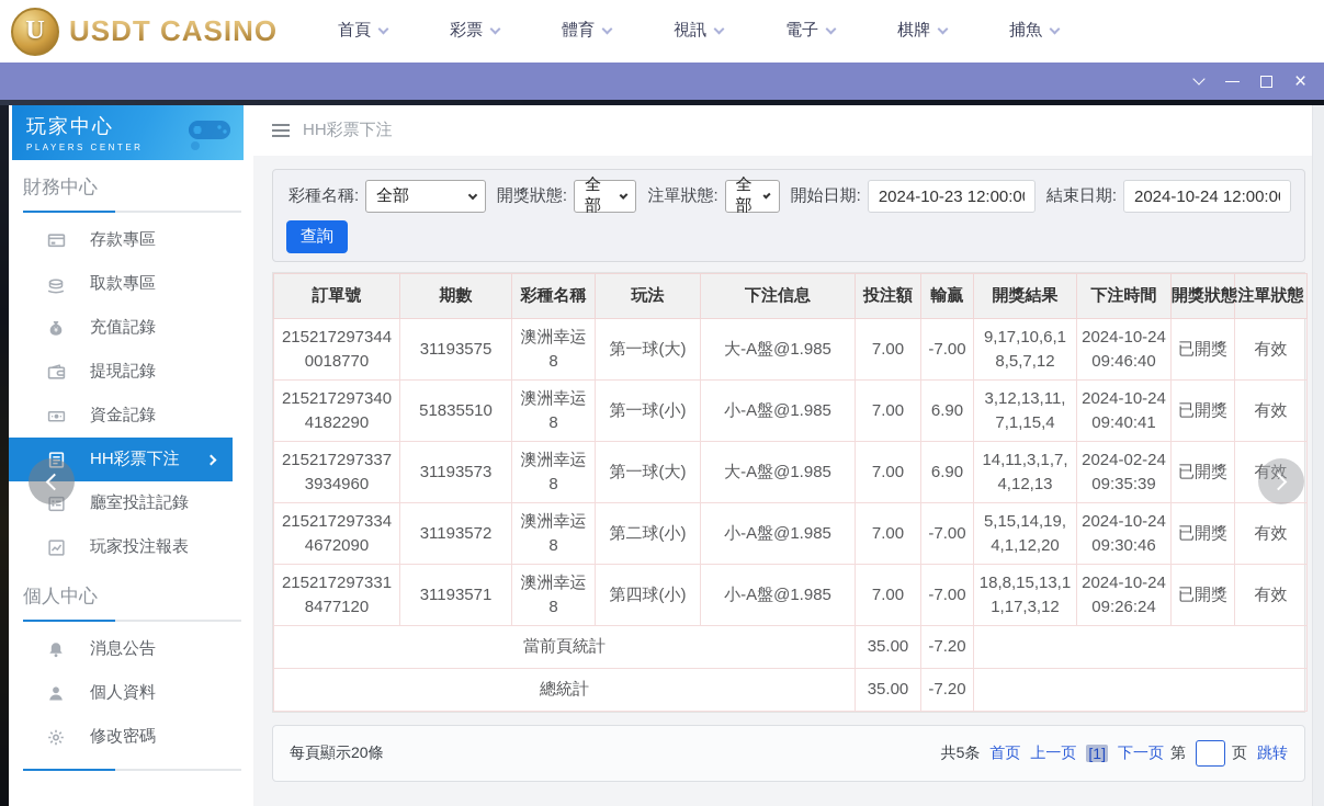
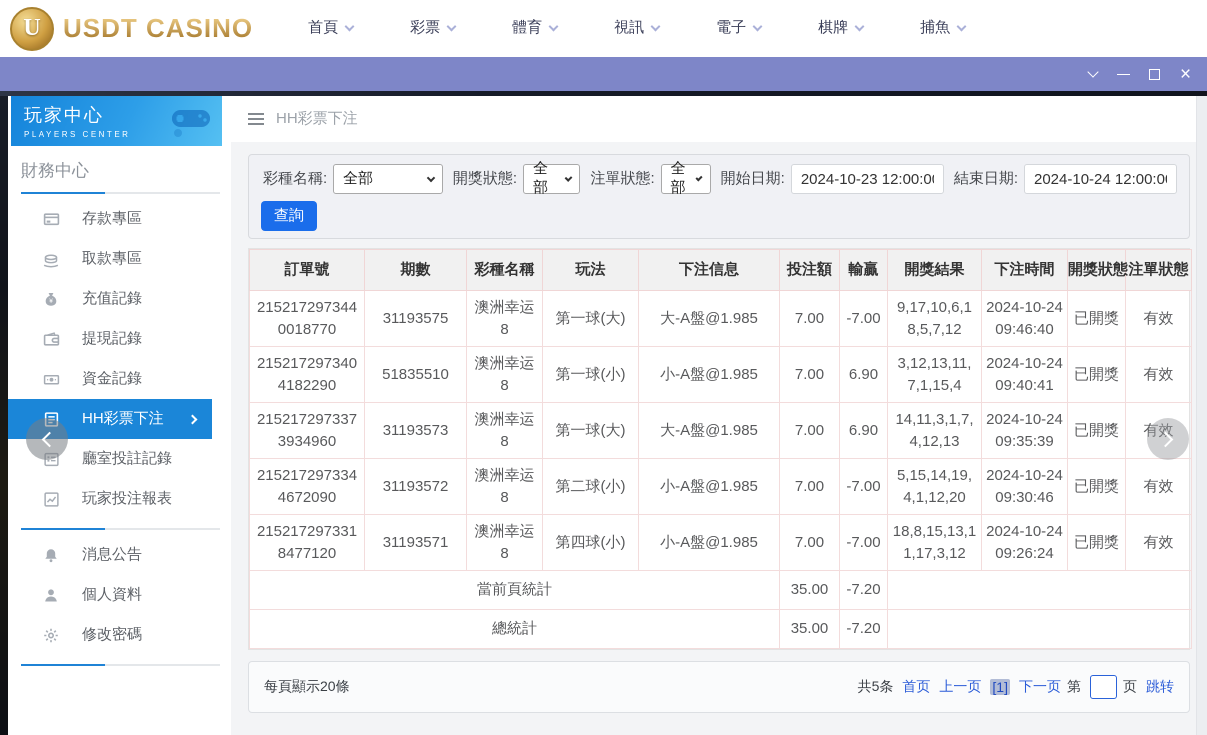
  U
  USDT CASINO
  首頁
  彩票
  體育
  視訊
  電子
  棋牌
  捕魚
  ×
  玩家中心
  PLAYERS CENTER
  財務中心
  存款專區
  取款專區
  充值記錄
  提現記錄
  資金記錄
  HH彩票下注
  廳室投註記錄
  玩家投注報表
- 個人中心
  消息公告
  個人資料
  修改密碼
  HH彩票下注
  彩種名稱:
  全部
  開獎狀態:
  全部
  注單狀態:
  全部
  開始日期:
  2024-10-23 12:00:0
  結束日期:
  2024-10-24 12:00:0
  查詢
  訂單號	期數	彩種名稱	玩法	下注信息	投注額	輸贏	開獎結果	下注時間	開獎狀態	注單狀態
  2152172973440018770	31193575	澳洲幸运8	第一球(大)	大-A盤@1.985	7.00	-7.00	9,17,10,6,18,5,7,12	2024-10-24 09:46:40	已開獎	有效
  2152172973404182290	51835510	澳洲幸运8	第一球(小)	小-A盤@1.985	7.00	6.90	3,12,13,11,7,1,15,4	2024-10-24 09:40:41	已開獎	有效
- 2152172973373934960	31193573	澳洲幸运8	第一球(大)	大-A盤@1.985	7.00	6.90	14,11,3,1,7,4,12,13	2024-02-24 09:35:39	已開獎	有效
+ 2152172973373934960	31193573	澳洲幸运8	第一球(大)	大-A盤@1.985	7.00	6.90	14,11,3,1,7,4,12,13	2024-10-24 09:35:39	已開獎	有效
  2152172973344672090	31193572	澳洲幸运8	第二球(小)	小-A盤@1.985	7.00	-7.00	5,15,14,19,4,1,12,20	2024-10-24 09:30:46	已開獎	有效
  2152172973318477120	31193571	澳洲幸运8	第四球(小)	小-A盤@1.985	7.00	-7.00	18,8,15,13,11,17,3,12	2024-10-24 09:26:24	已開獎	有效
  當前頁統計	35.00	-7.20
  總統計	35.00	-7.20
  每頁顯示20條
  共5条
  首页
  上一页
  [1]
  下一页
  第
  页
  跳转
